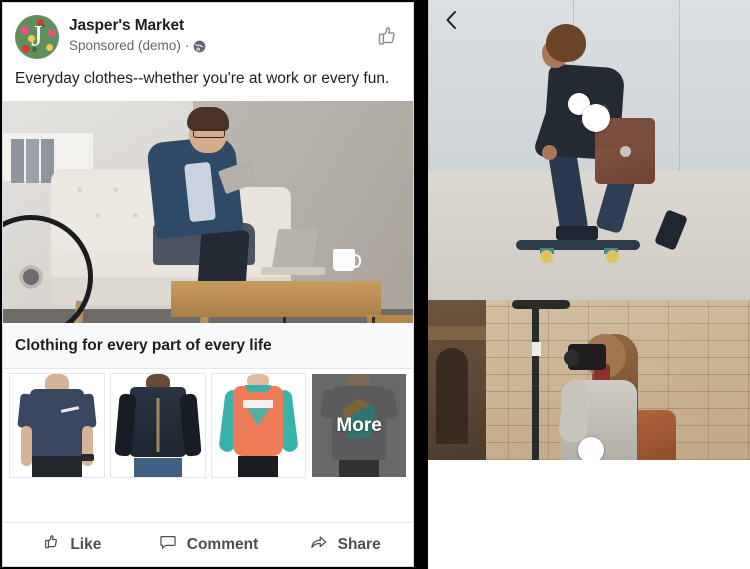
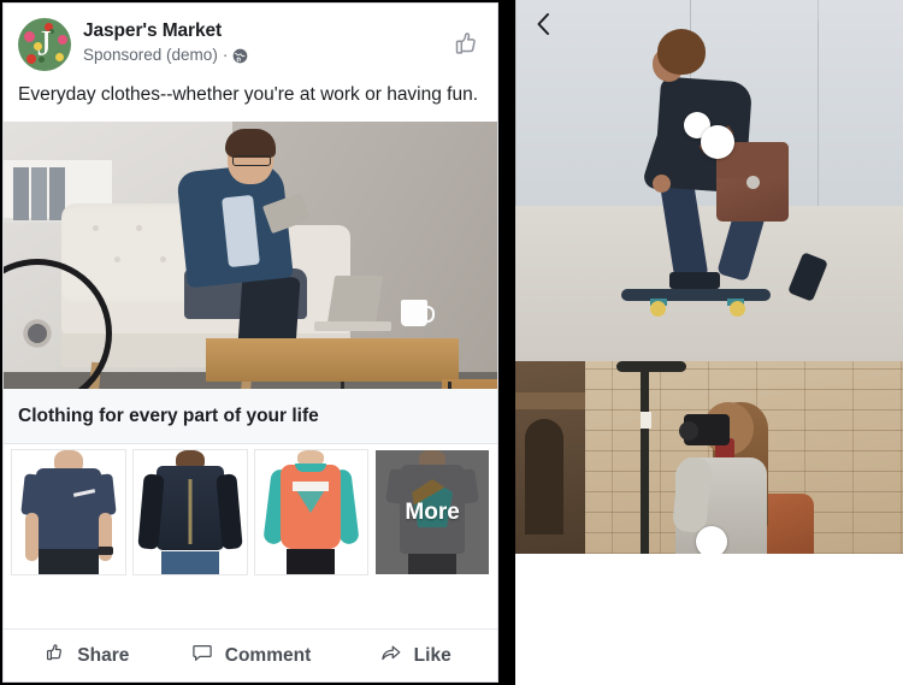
  J
  Jasper's Market
  Sponsored (demo)
  ·
- Everyday clothes--whether you're at work or every fun.
+ Everyday clothes--whether you're at work or having fun.
- Clothing for every part of every life
+ Clothing for every part of your life
  More
- Like
+ Share
  Comment
- Share
+ Like
